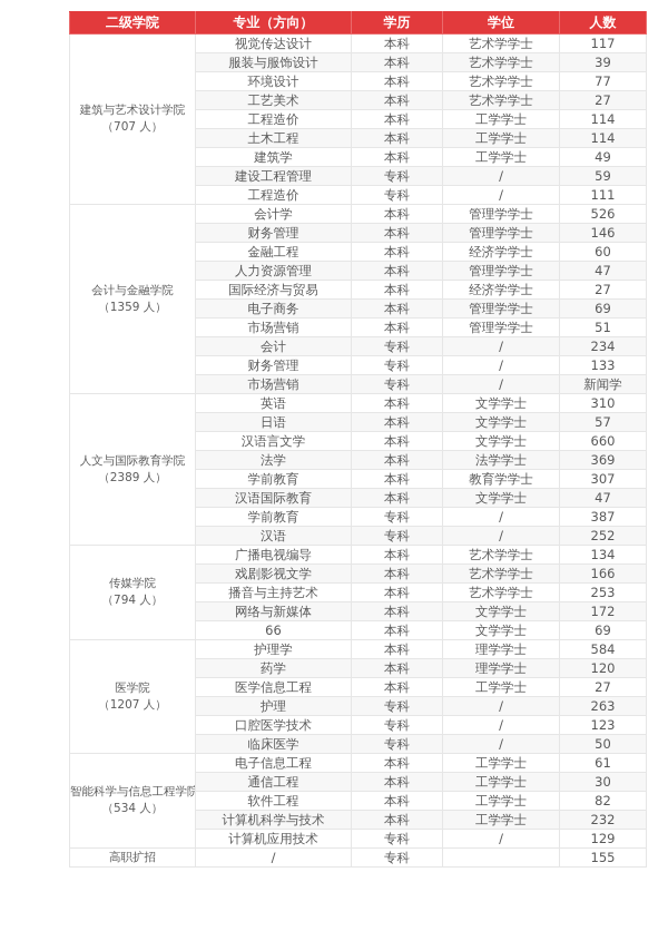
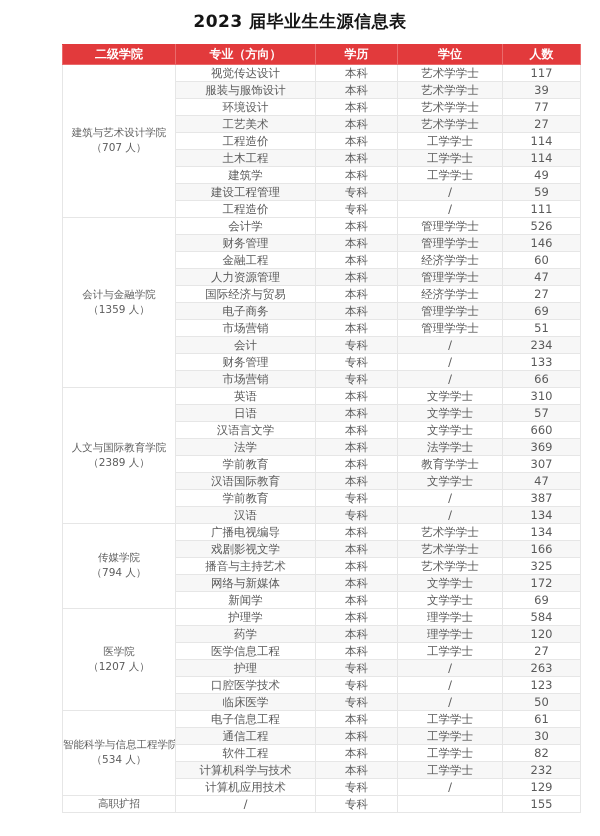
+ 2023 届毕业生生源信息表
  二级学院	专业（方向）	学历	学位	人数
  建筑与艺术设计学院（707 人）	视觉传达设计	本科	艺术学学士	117
  服装与服饰设计	本科	艺术学学士	39
  环境设计	本科	艺术学学士	77
  工艺美术	本科	艺术学学士	27
  工程造价	本科	工学学士	114
  土木工程	本科	工学学士	114
  建筑学	本科	工学学士	49
  建设工程管理	专科	/	59
  工程造价	专科	/	111
  会计与金融学院（1359 人）	会计学	本科	管理学学士	526
  财务管理	本科	管理学学士	146
  金融工程	本科	经济学学士	60
  人力资源管理	本科	管理学学士	47
  国际经济与贸易	本科	经济学学士	27
  电子商务	本科	管理学学士	69
  市场营销	本科	管理学学士	51
  会计	专科	/	234
  财务管理	专科	/	133
- 市场营销	专科	/	新闻学
+ 市场营销	专科	/	66
  人文与国际教育学院（2389 人）	英语	本科	文学学士	310
  日语	本科	文学学士	57
  汉语言文学	本科	文学学士	660
  法学	本科	法学学士	369
  学前教育	本科	教育学学士	307
  汉语国际教育	本科	文学学士	47
  学前教育	专科	/	387
- 汉语	专科	/	252
+ 汉语	专科	/	134
  传媒学院（794 人）	广播电视编导	本科	艺术学学士	134
  戏剧影视文学	本科	艺术学学士	166
- 播音与主持艺术	本科	艺术学学士	253
+ 播音与主持艺术	本科	艺术学学士	325
  网络与新媒体	本科	文学学士	172
- 66	本科	文学学士	69
+ 新闻学	本科	文学学士	69
  医学院（1207 人）	护理学	本科	理学学士	584
  药学	本科	理学学士	120
  医学信息工程	本科	工学学士	27
  护理	专科	/	263
  口腔医学技术	专科	/	123
  临床医学	专科	/	50
  智能科学与信息工程学院（534 人）	电子信息工程	本科	工学学士	61
  通信工程	本科	工学学士	30
  软件工程	本科	工学学士	82
  计算机科学与技术	本科	工学学士	232
  计算机应用技术	专科	/	129
  高职扩招	/	专科		155
